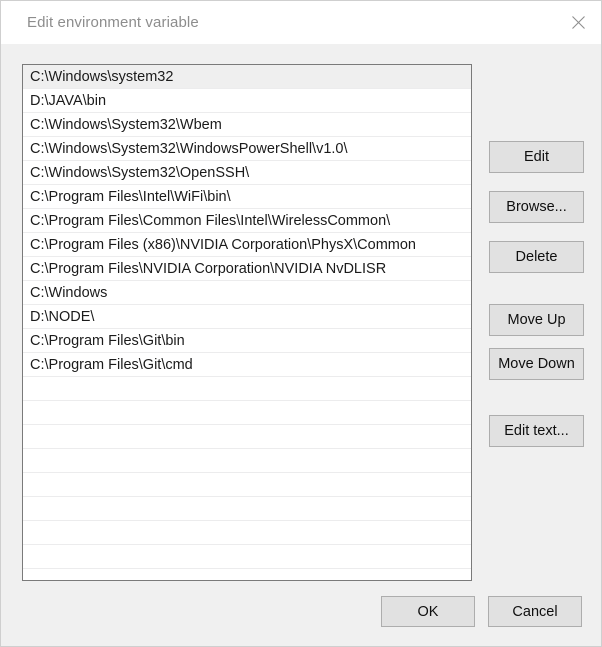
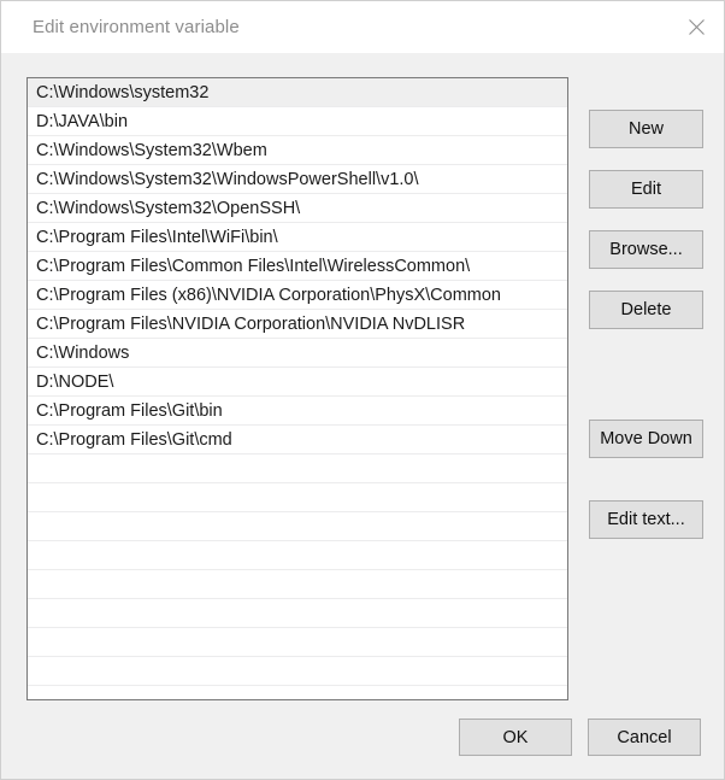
  Edit environment variable
  C:\Windows\system32
  D:\JAVA\bin
  C:\Windows\System32\Wbem
  C:\Windows\System32\WindowsPowerShell\v1.0\
  C:\Windows\System32\OpenSSH\
  C:\Program Files\Intel\WiFi\bin\
  C:\Program Files\Common Files\Intel\WirelessCommon\
  C:\Program Files (x86)\NVIDIA Corporation\PhysX\Common
  C:\Program Files\NVIDIA Corporation\NVIDIA NvDLISR
  C:\Windows
  D:\NODE\
  C:\Program Files\Git\bin
  C:\Program Files\Git\cmd
+ New
  Edit
  Browse...
  Delete
- Move Up
  Move Down
  Edit text...
  OK
  Cancel
